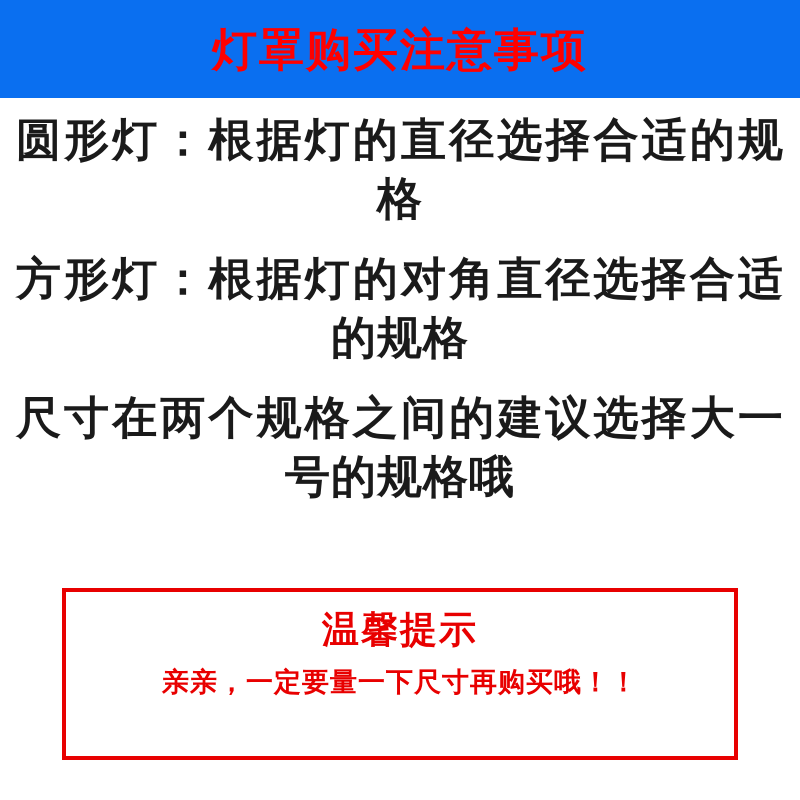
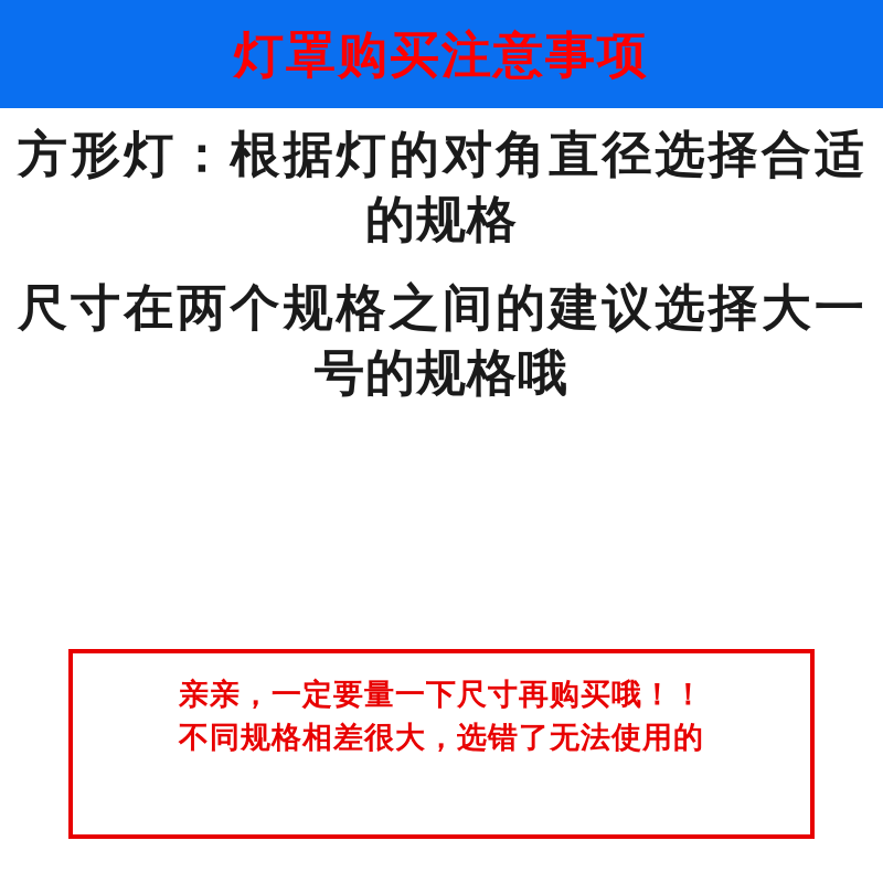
  灯罩购买注意事项
- 圆形灯：根据灯的直径选择合适的规格
  方形灯：根据灯的对角直径选择合适的规格
  尺寸在两个规格之间的建议选择大一号的规格哦
- 温馨提示
  亲亲，一定要量一下尺寸再购买哦！！
+ 不同规格相差很大，选错了无法使用的
